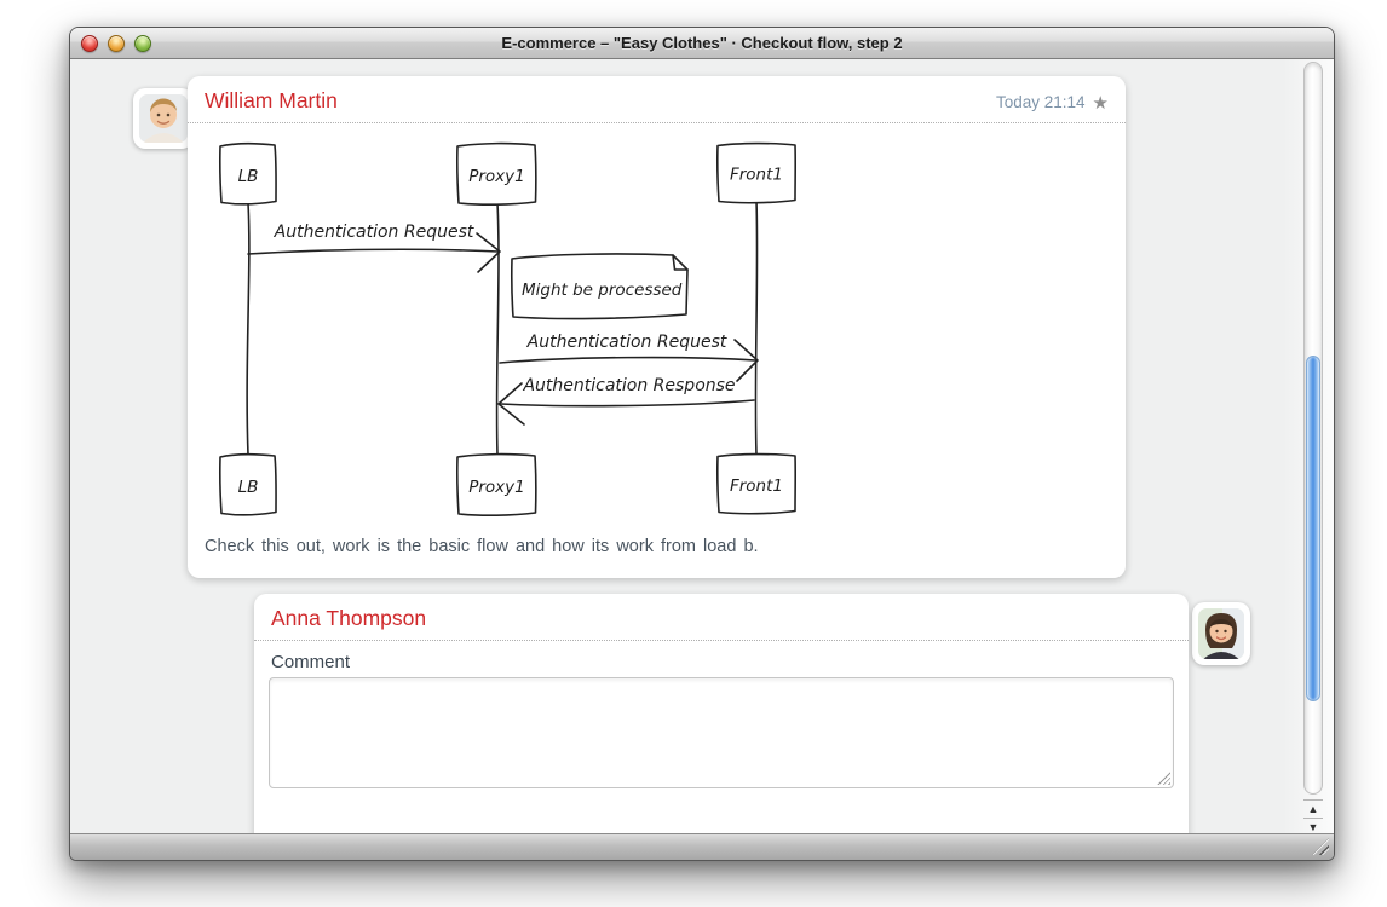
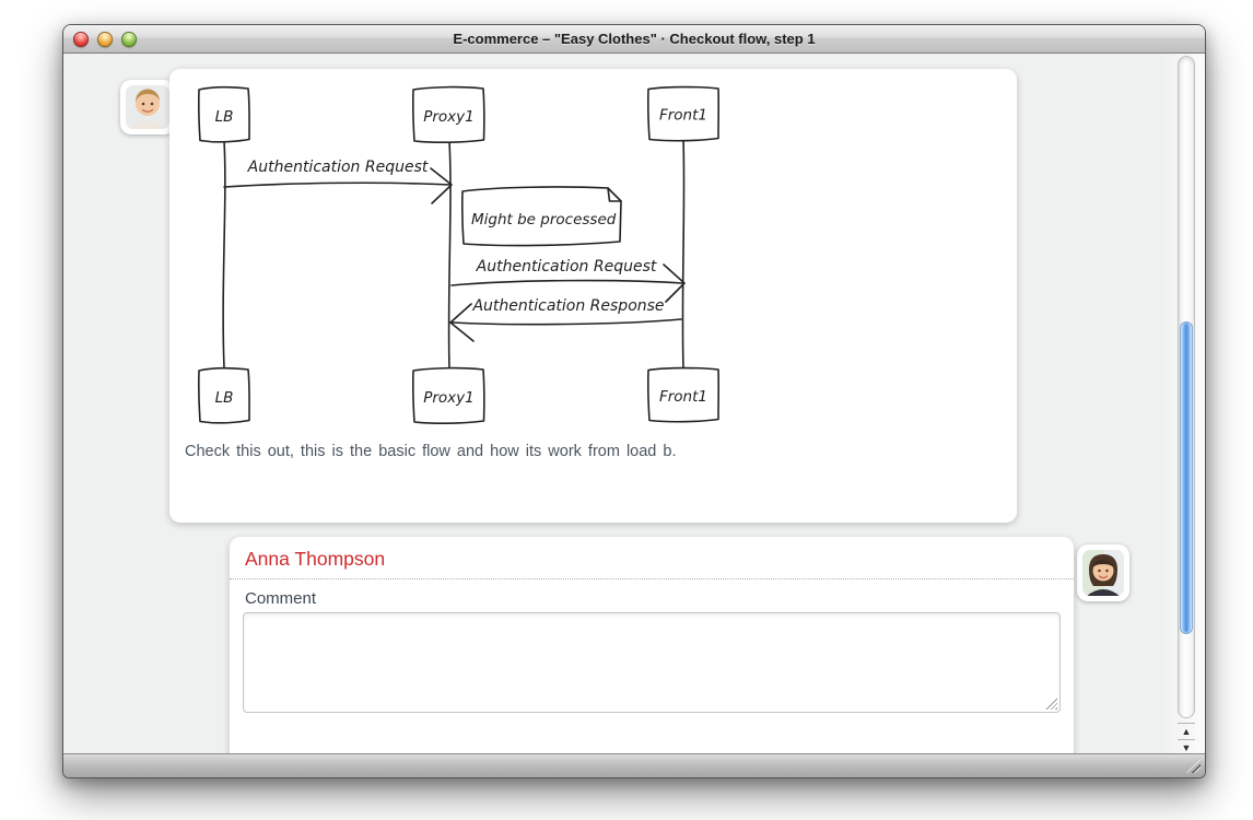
- E-commerce – "Easy Clothes" · Checkout flow, step 2
+ E-commerce – "Easy Clothes" · Checkout flow, step 1
- William Martin
- Today 21:14
- ★
  LB
  Proxy1
  Front1
  Authentication Request
  Might be processed
  Authentication Request
  Authentication Response
  LB
  Proxy1
  Front1
- Check this out, work is the basic flow and how its work from load b.
+ Check this out, this is the basic flow and how its work from load b.
  Anna Thompson
  Comment
  ▲
  ▼
